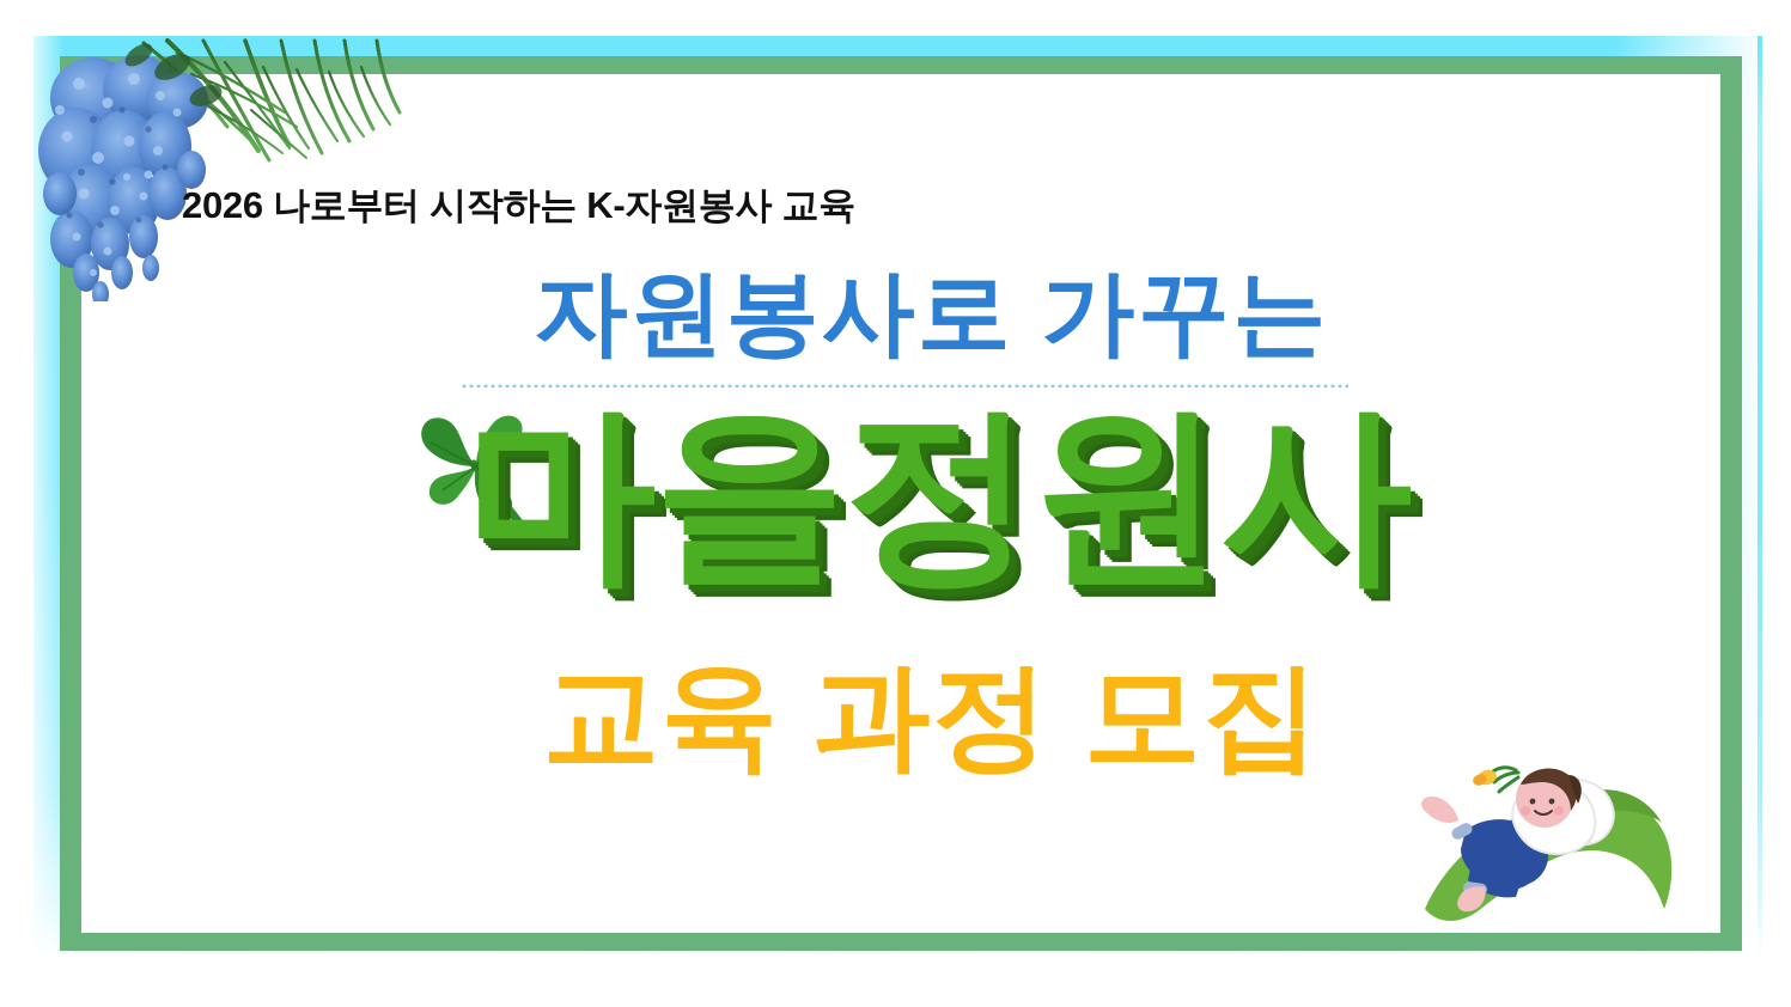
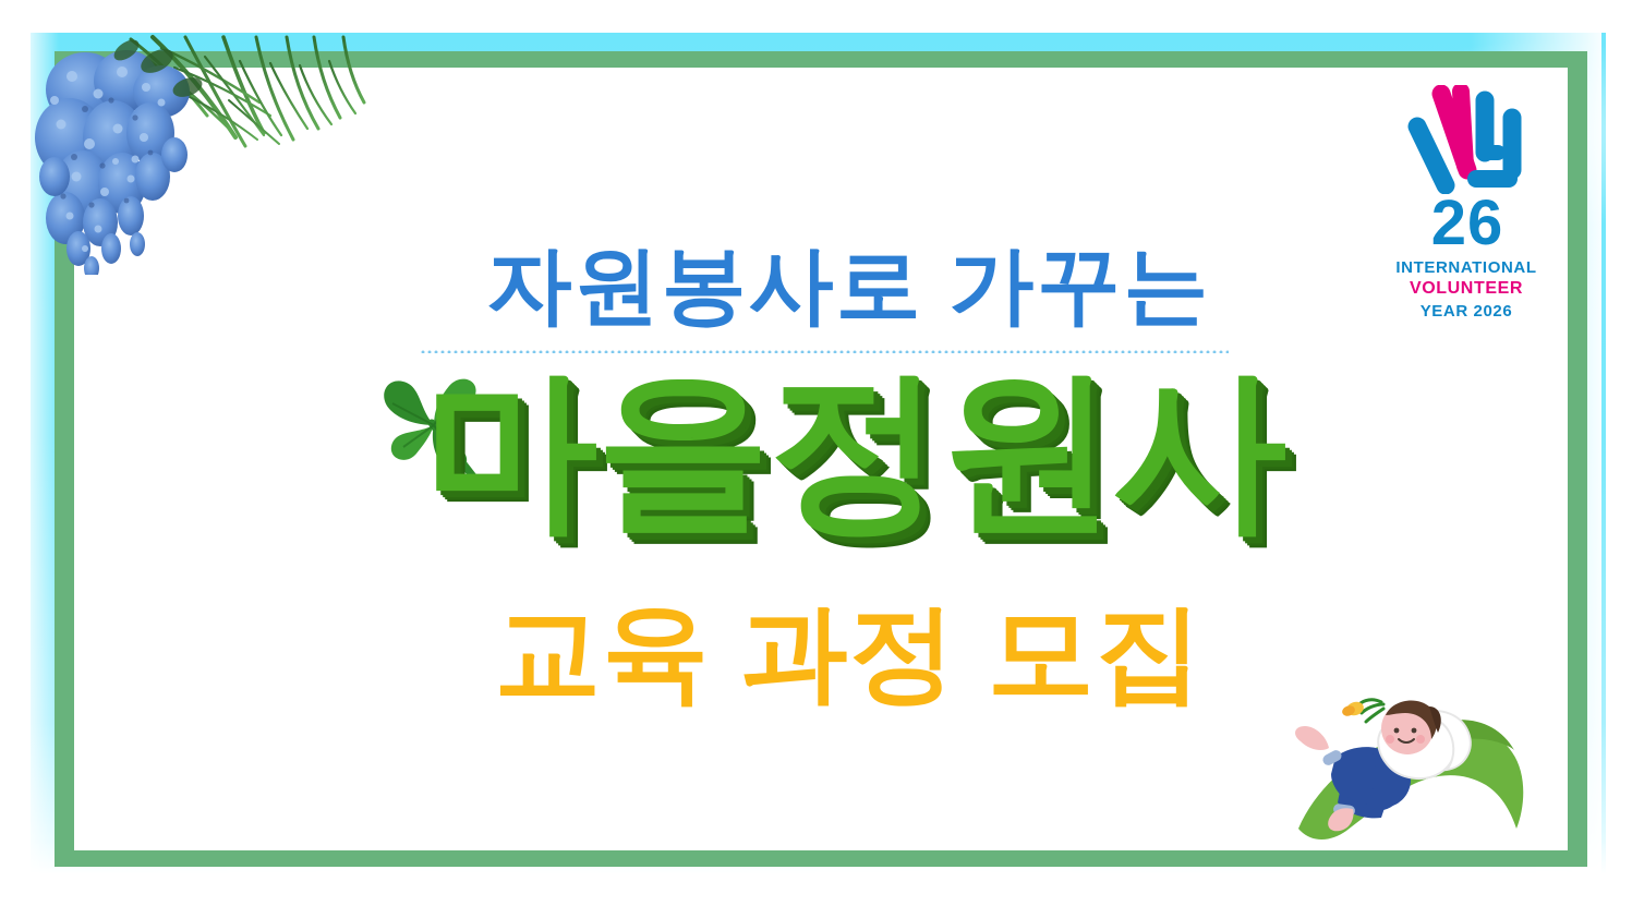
- 2026 나로부터 시작하는 K-자원봉사 교육
  자원봉사로 가꾸는
  마을정원사
  교육 과정 모집
+ 26
+ INTERNATIONAL
+ VOLUNTEER
+ YEAR 2026
